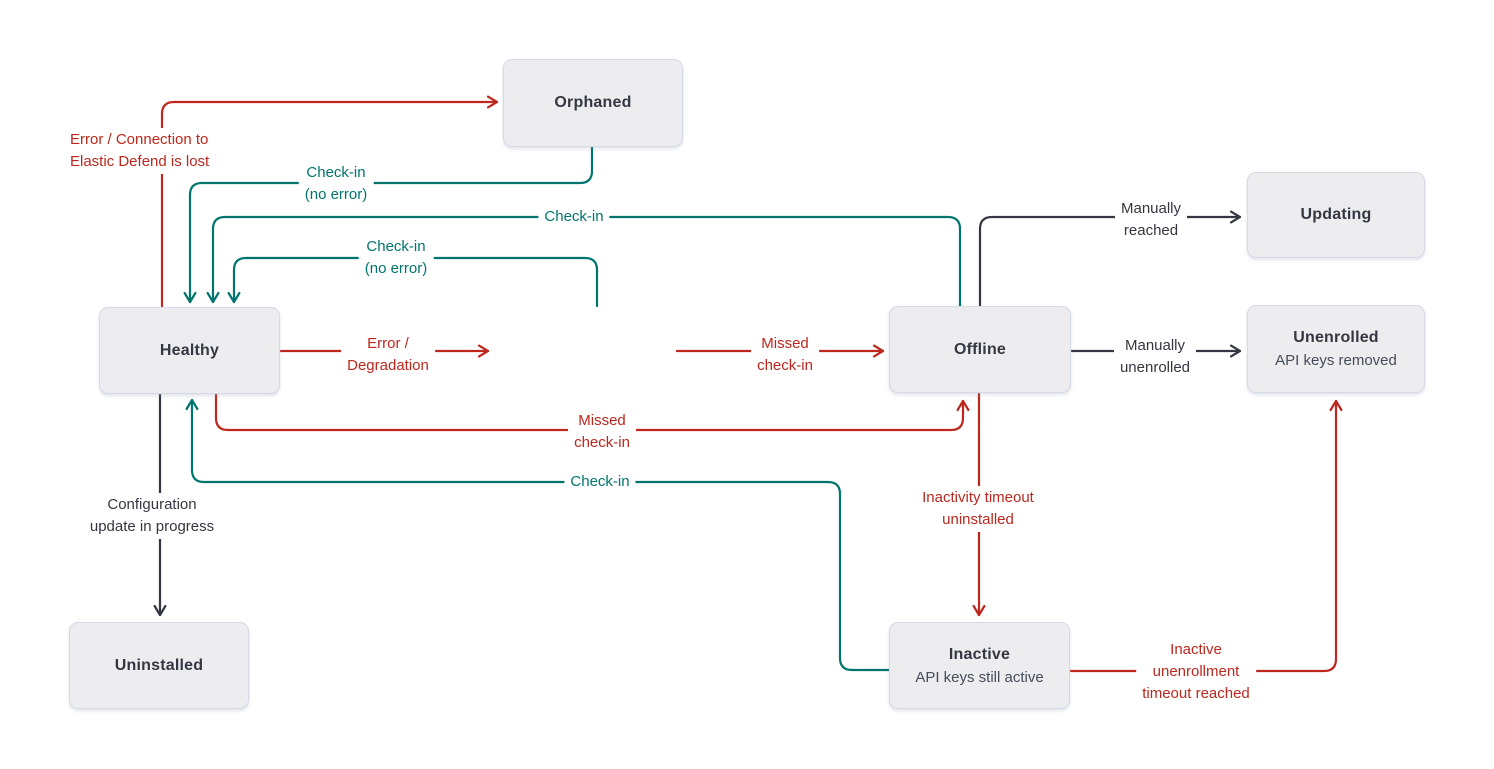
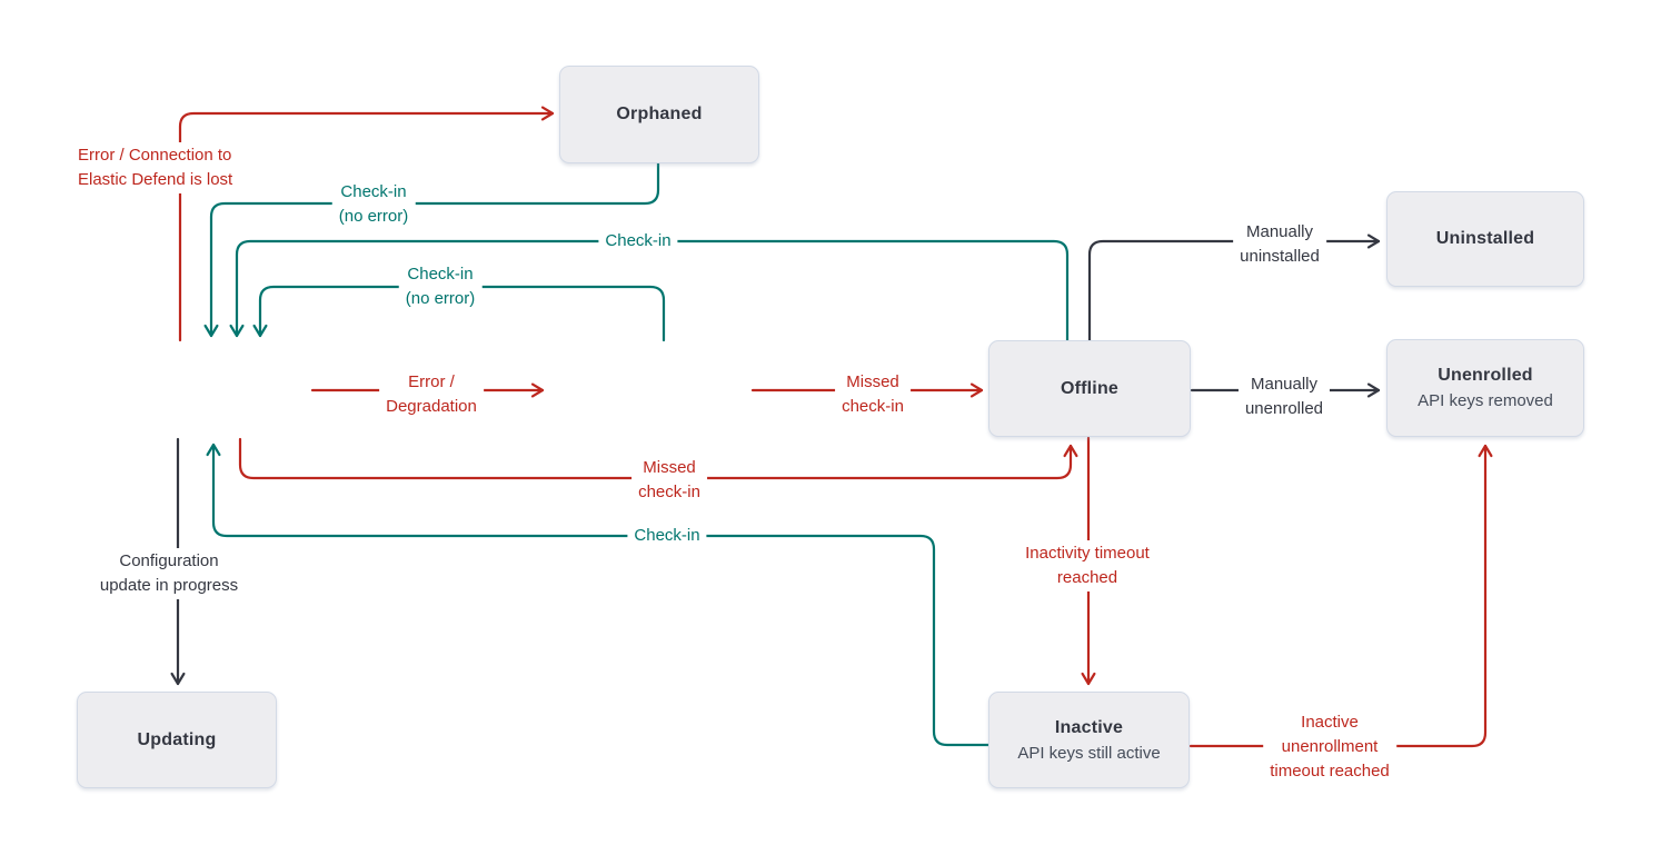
  Check-in
  (no error)
  Check-in
  Check-in
  (no error)
  Check-in
  Error / Connection to
  Elastic Defend is lost
  Error /
  Degradation
  Missed
  check-in
  Missed
  check-in
  Inactivity timeout
- uninstalled
+ reached
  Inactive
  unenrollment
  timeout reached
  Manually
- reached
+ uninstalled
  Manually
  unenrolled
  Configuration
  update in progress
  Orphaned
- Healthy
  Offline
- Updating
+ Uninstalled
  Unenrolled
  API keys removed
- Uninstalled
+ Updating
  Inactive
  API keys still active
